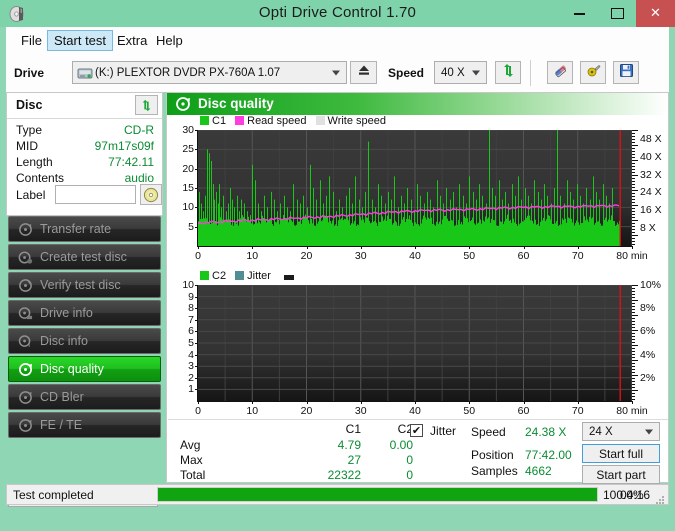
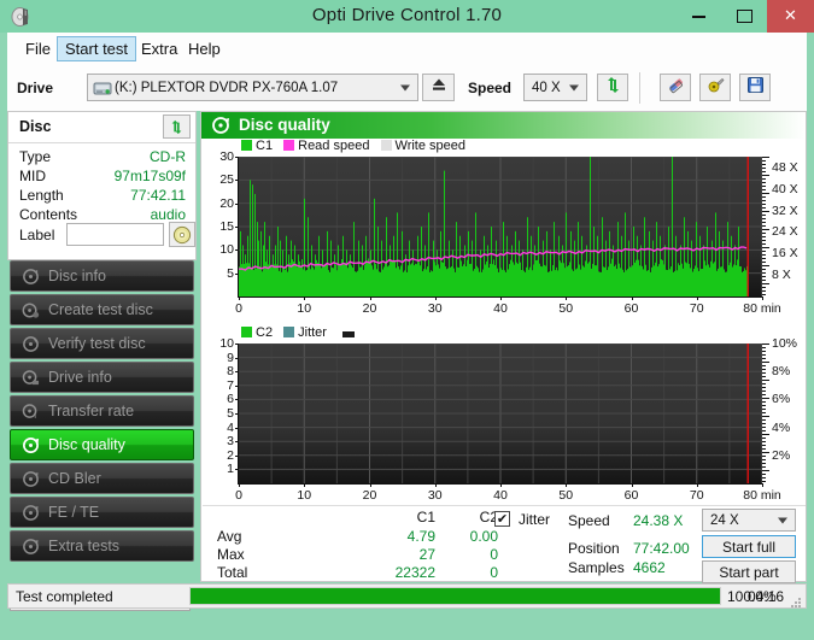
  Opti Drive Control 1.70
  ✕
  File
  Start test
  Extra
  Help
  Drive
  (K:) PLEXTOR DVDR PX-760A 1.07
  Speed
  40 X
  Disc
  Type
  CD-R
  MID
  97m17s09f
  Length
  77:42.11
  Contents
  audio
  Label
- Transfer rate
+ Disc info
  Create test disc
  Verify test disc
  Drive info
  i
- Disc info
+ Transfer rate
  Disc quality
  CD Bler
  FE / TE
+ Extra tests
  Disc quality
  C1 Read speed Write speed
  5
  10
  15
  20
  25
  30
  0
  10
  20
  30
  40
  50
  60
  70
  80 min
  8 X
  16 X
  24 X
  32 X
  40 X
  48 X
  C2 Jitter
  1
  2
  3
  4
  5
  6
  7
  8
  9
  10
  0
  10
  20
  30
  40
  50
  60
  70
  80 min
  2%
  4%
  6%
  8%
  10%
  C1
  Avg
  4.79
  0.00
  Max
  27
  0
  Total
  22322
  0
  ✔
  Jitter
  Speed
  24.38 X
  Position
  77:42.00
  Samples
  4662
  24 X
  Start full
  Start part
  Test completed
  100.0%
  04:16
